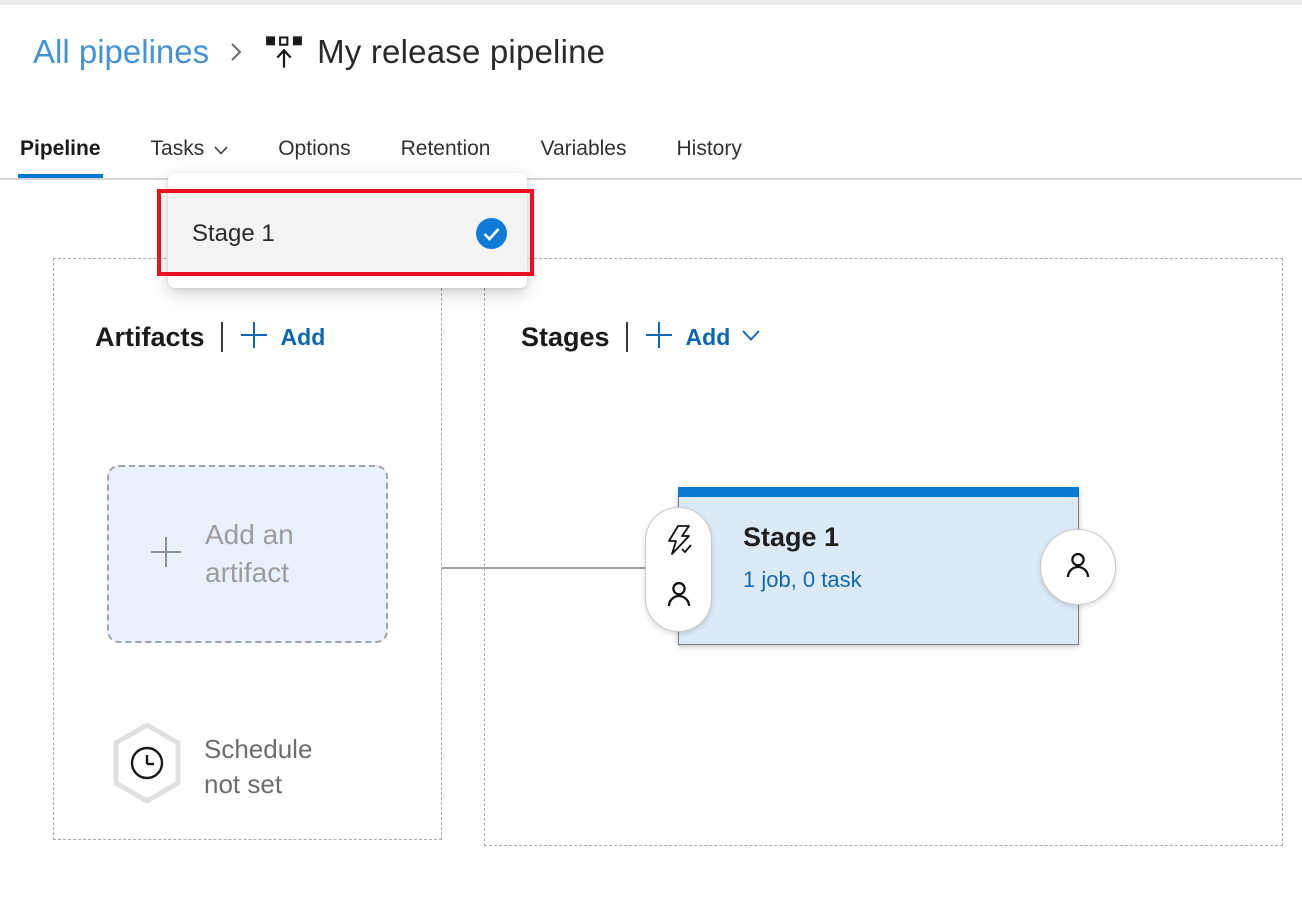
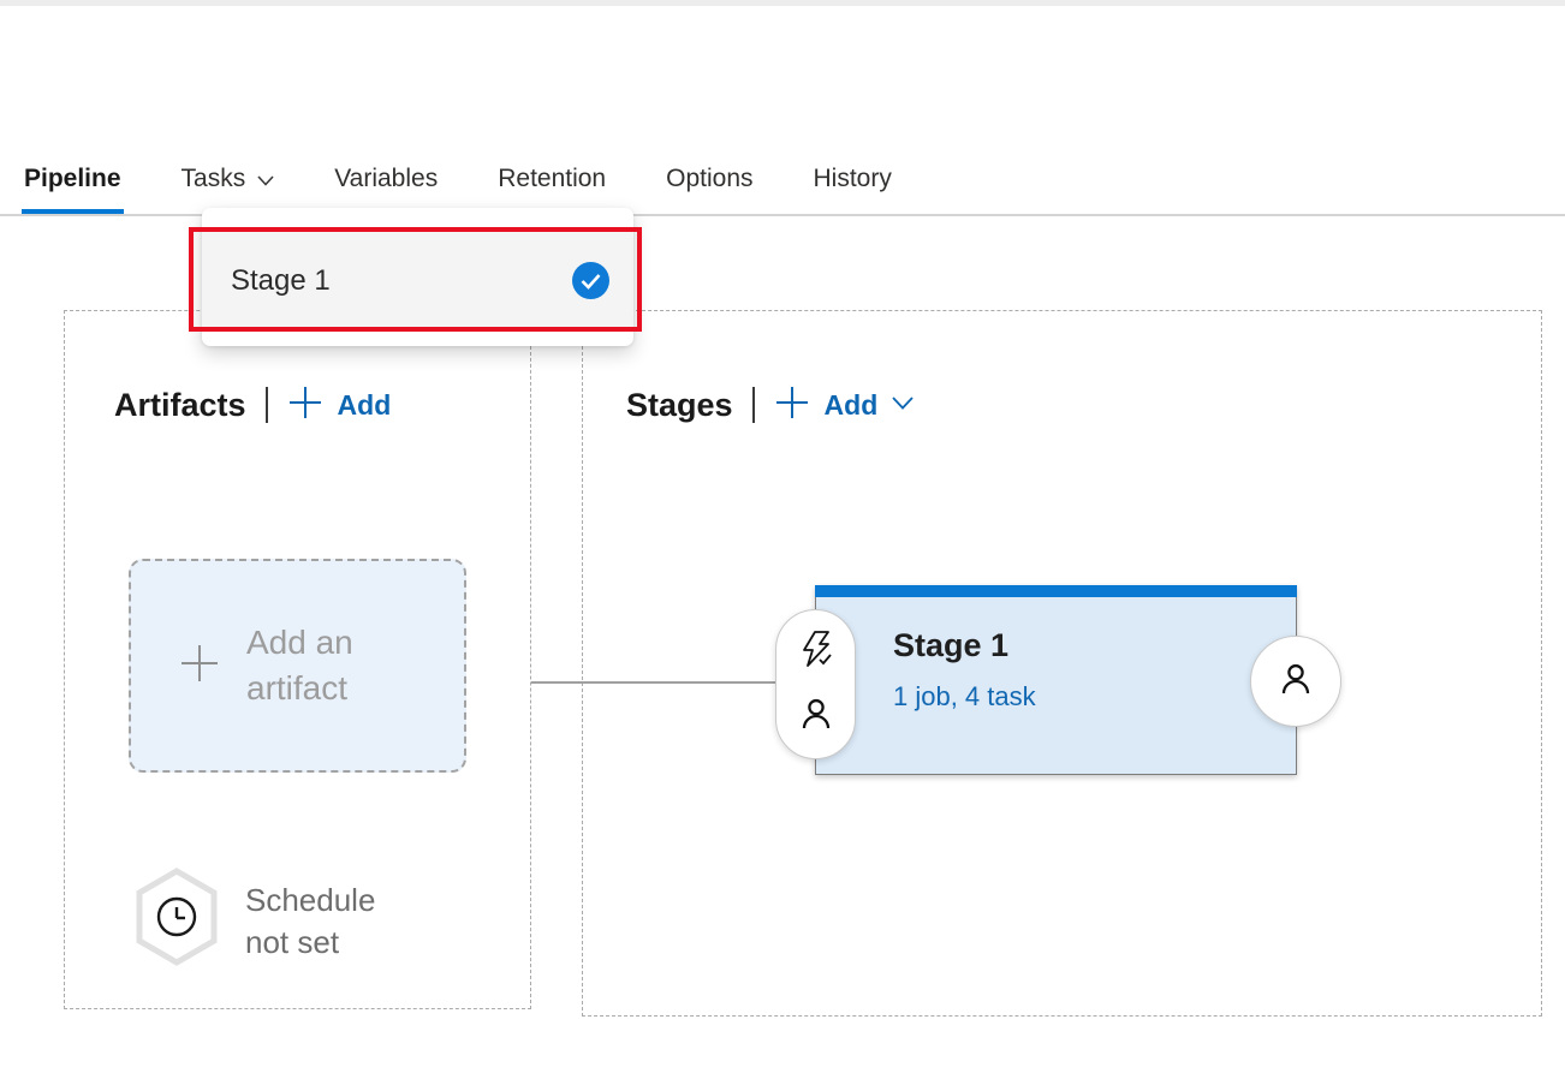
- All pipelines
- My release pipeline
  Pipeline
  Tasks
- Options
+ Variables
  Retention
- Variables
+ Options
  History
  Artifacts
  Add
  Add an artifact
  Schedule not set
  Stages
  Add
  Stage 1
- 1 job, 0 task
+ 1 job, 4 task
  Stage 1
